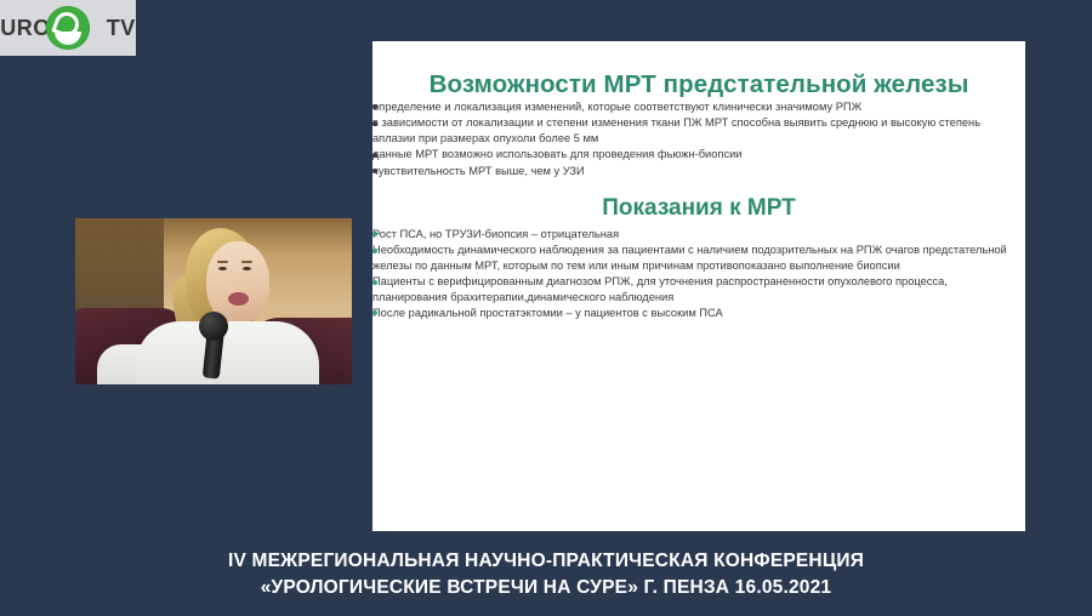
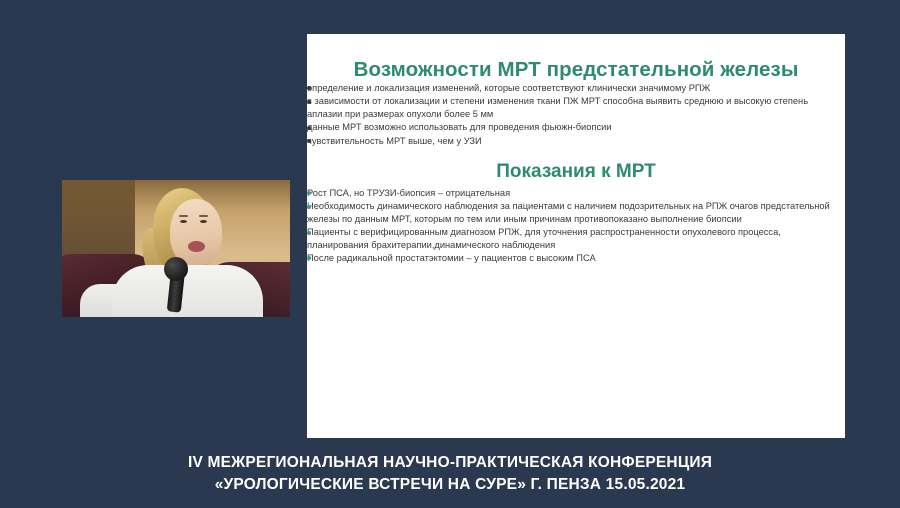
- URO
- TV
  Возможности МРТ предстательной железы
  пределение и локализация изменений, которые соответствуют клинически значимому РПЖ
  зависимости от локализации и степени изменения ткани ПЖ МРТ способна выявить среднюю и высокую степень аплазии при размерах опухоли более 5 мм
  анные МРТ возможно использовать для проведения фьюжн-биопсии
  увствительность МРТ выше, чем у УЗИ
  Показания к МРТ
  ост ПСА, но ТРУЗИ-биопсия – отрицательная
  еобходимость динамического наблюдения за пациентами с наличием подозрительных на РПЖ очагов предстательной железы по данным МРТ, которым по тем или иным причинам противопоказано выполнение биопсии
  ациенты с верифицированным диагнозом РПЖ, для уточнения распространенности опухолевого процесса, планирования брахитерапии,динамического наблюдения
  осле радикальной простатэктомии – у пациентов с высоким ПСА
  IV МЕЖРЕГИОНАЛЬНАЯ НАУЧНО-ПРАКТИЧЕСКАЯ КОНФЕРЕНЦИЯ
- «УРОЛОГИЧЕСКИЕ ВСТРЕЧИ НА СУРЕ» Г. ПЕНЗА 16.05.2021
+ «УРОЛОГИЧЕСКИЕ ВСТРЕЧИ НА СУРЕ» Г. ПЕНЗА 15.05.2021
